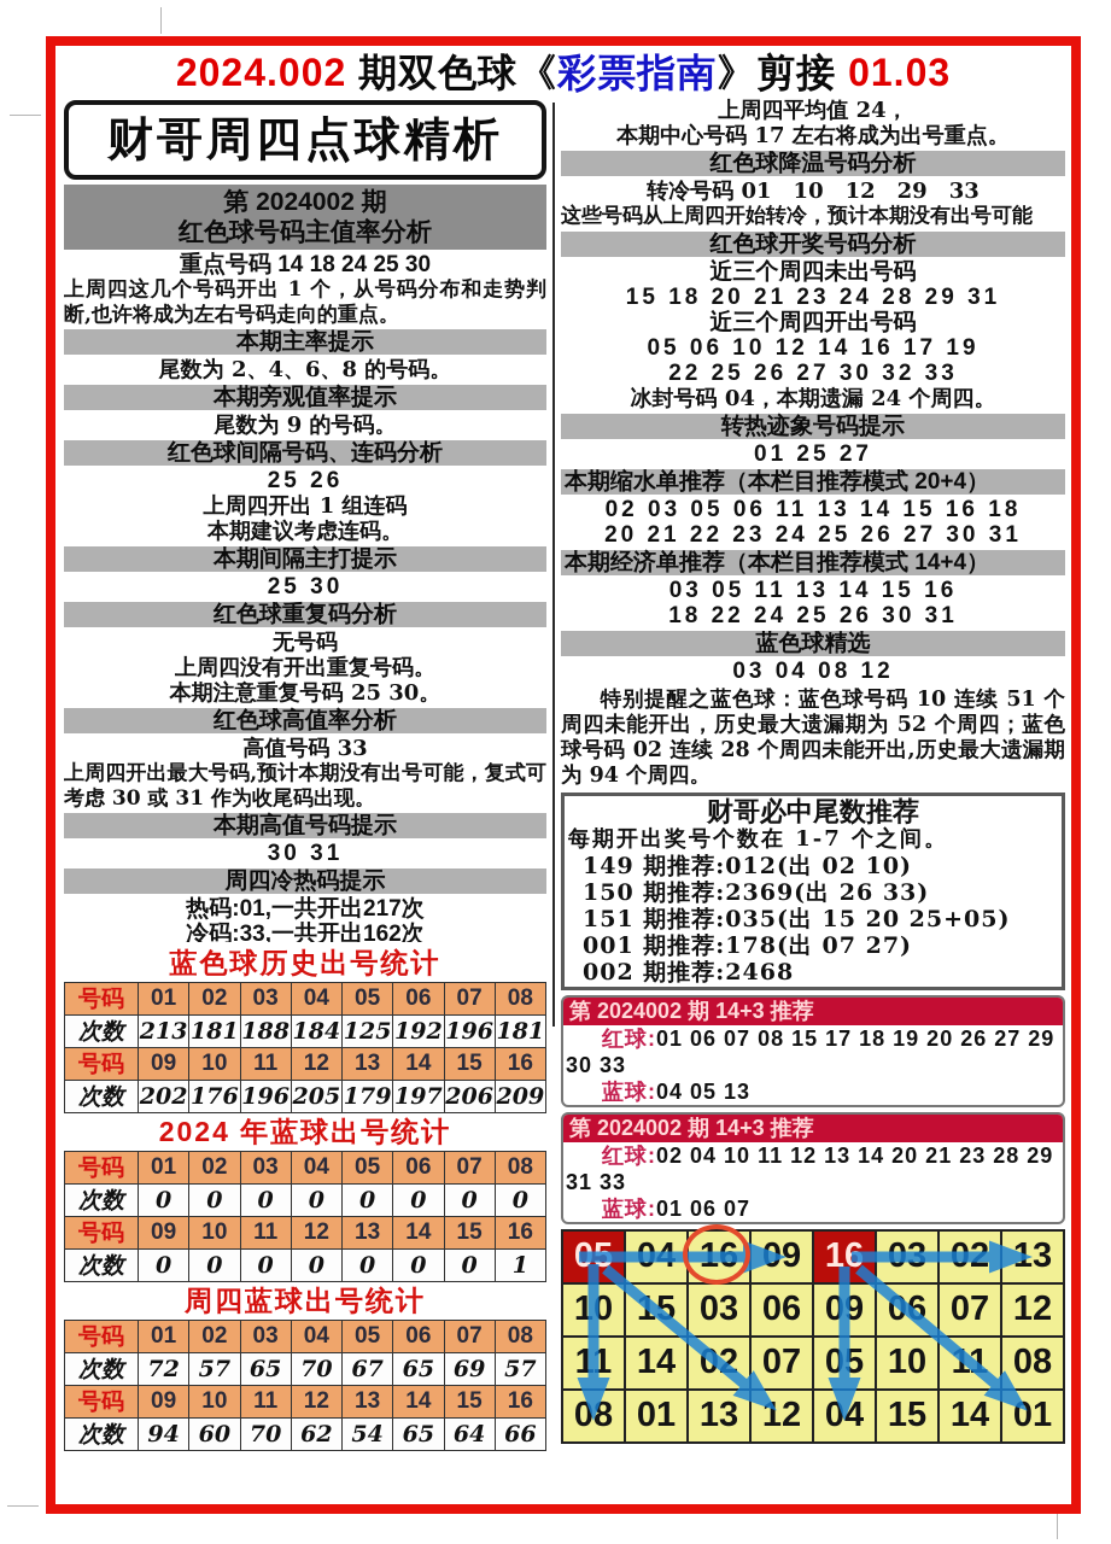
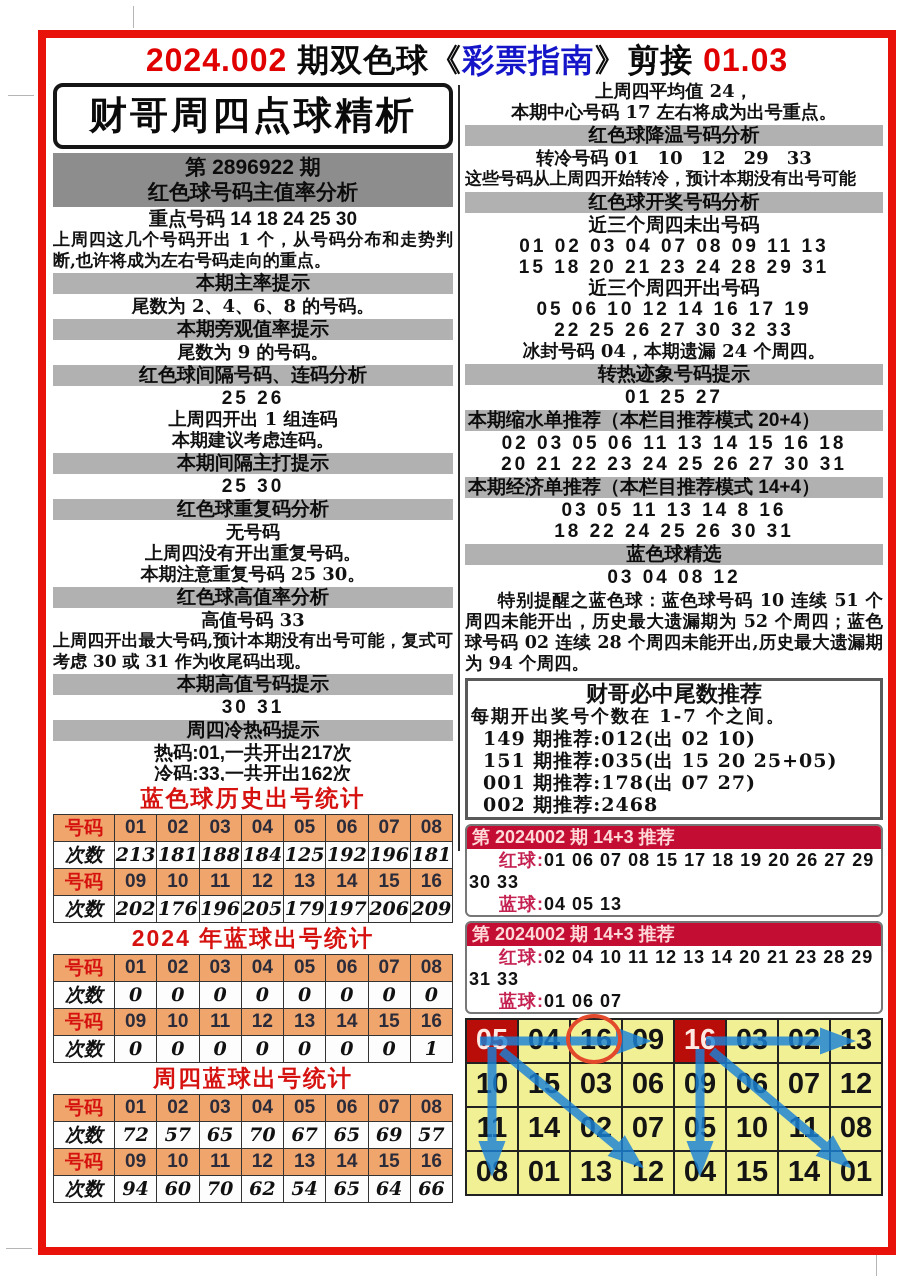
  2024.002 期双色球《彩票指南》剪接 01.03
  财哥周四点球精析
- 第 2024002 期
+ 第 2896922 期
  红色球号码主值率分析
  重点号码 14 18 24 25 30
  上周四这几个号码开出 1 个，从号码分布和走势判断,也许将成为左右号码走向的重点。
  本期主率提示
  尾数为 2、4、6、8 的号码。
  本期旁观值率提示
  尾数为 9 的号码。
  红色球间隔号码、连码分析
  25 26
  上周四开出 1 组连码
  本期建议考虑连码。
  本期间隔主打提示
  25 30
  红色球重复码分析
  无号码
  上周四没有开出重复号码。
  本期注意重复号码 25 30。
  红色球高值率分析
  高值号码 33
  上周四开出最大号码,预计本期没有出号可能，复式可考虑 30 或 31 作为收尾码出现。
  本期高值号码提示
  30 31
  周四冷热码提示
  热码:01,一共开出217次
  冷码:33,一共开出162次
  蓝色球历史出号统计
  号码	01	02	03	04	05	06	07	08
  次数	213	181	188	184	125	192	196	181
  号码	09	10	11	12	13	14	15	16
  次数	202	176	196	205	179	197	206	209
  2024 年蓝球出号统计
  号码	01	02	03	04	05	06	07	08
  次数	0	0	0	0	0	0	0	0
  号码	09	10	11	12	13	14	15	16
  次数	0	0	0	0	0	0	0	1
  周四蓝球出号统计
  号码	01	02	03	04	05	06	07	08
  次数	72	57	65	70	67	65	69	57
  号码	09	10	11	12	13	14	15	16
  次数	94	60	70	62	54	65	64	66
  上周四平均值 24，
  本期中心号码 17 左右将成为出号重点。
  红色球降温号码分析
  转冷号码 01 10 12 29 33
  这些号码从上周四开始转冷，预计本期没有出号可能
  红色球开奖号码分析
  近三个周四未出号码
+ 01 02 03 04 07 08 09 11 13
  15 18 20 21 23 24 28 29 31
  近三个周四开出号码
  05 06 10 12 14 16 17 19
  22 25 26 27 30 32 33
  冰封号码 04，本期遗漏 24 个周四。
  转热迹象号码提示
  01 25 27
  本期缩水单推荐（本栏目推荐模式 20+4）
  02 03 05 06 11 13 14 15 16 18
  20 21 22 23 24 25 26 27 30 31
  本期经济单推荐（本栏目推荐模式 14+4）
- 03 05 11 13 14 15 16
+ 03 05 11 13 14 8 16
  18 22 24 25 26 30 31
  蓝色球精选
  03 04 08 12
  特别提醒之蓝色球：蓝色球号码 10 连续 51 个周四未能开出，历史最大遗漏期为 52 个周四；蓝色球号码 02 连续 28 个周四未能开出,历史最大遗漏期为 94 个周四。
  财哥必中尾数推荐
  每期开出奖号个数在 1-7 个之间。
  149 期推荐:012(出 02 10)
- 150 期推荐:2369(出 26 33)
  151 期推荐:035(出 15 20 25+05)
  001 期推荐:178(出 07 27)
  002 期推荐:2468
  第 2024002 期 14+3 推荐
  红球:01 06 07 08 15 17 18 19 20 26 27 29 30 33
  蓝球:04 05 13
  第 2024002 期 14+3 推荐
  红球:02 04 10 11 12 13 14 20 21 23 28 29 31 33
  蓝球:01 06 07
  05
  04
  16
  09
  16
  03
  02
  13
  10
  15
  03
  06
  09
  06
  07
  12
  11
  14
  02
  07
  05
  10
  11
  08
  08
  01
  13
  12
  04
  15
  14
  01
